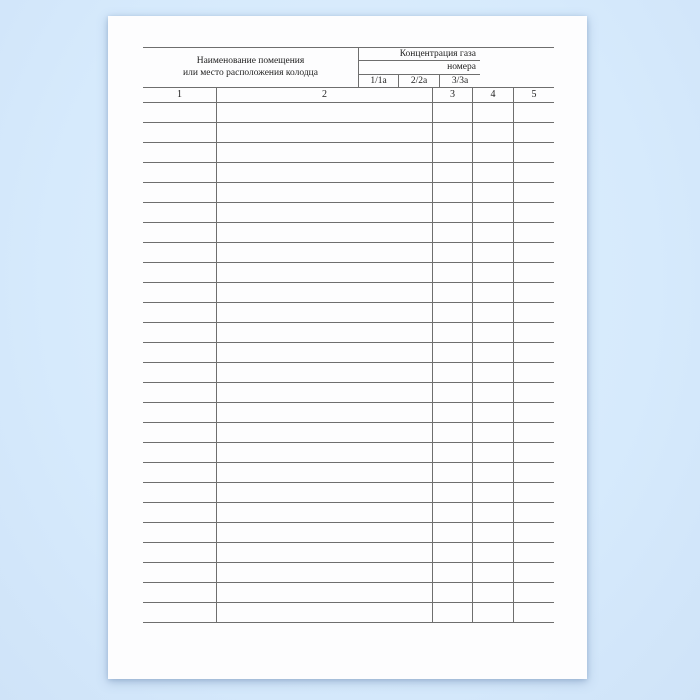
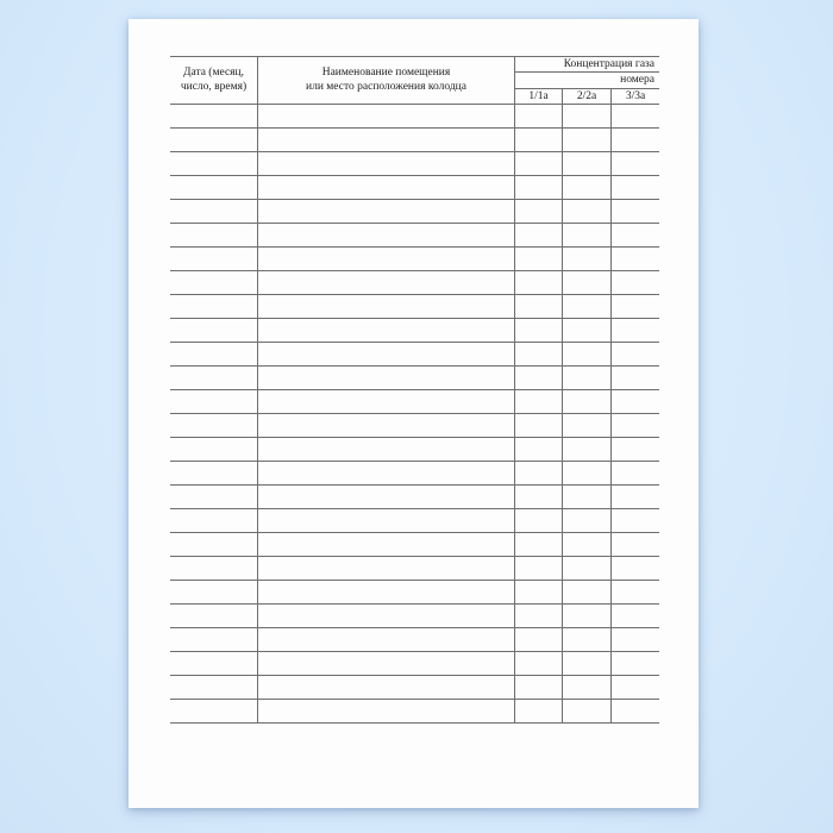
+ Дата (месяц,
+ число, время)
  Наименование помещения
  или место расположения колодца
  Концентрация газа
  номера
  1/1а
  2/2а
  3/3а
- 1
- 2
- 3
- 4
- 5
